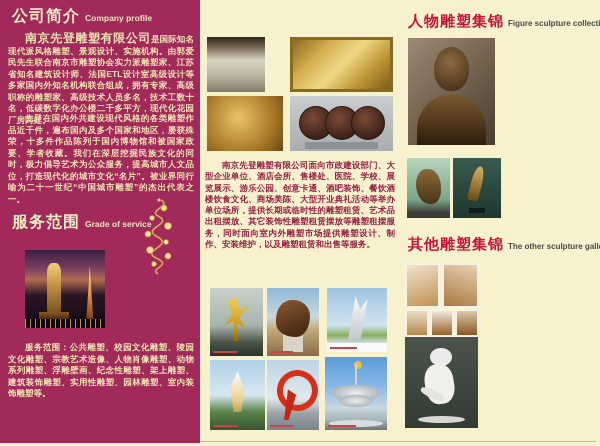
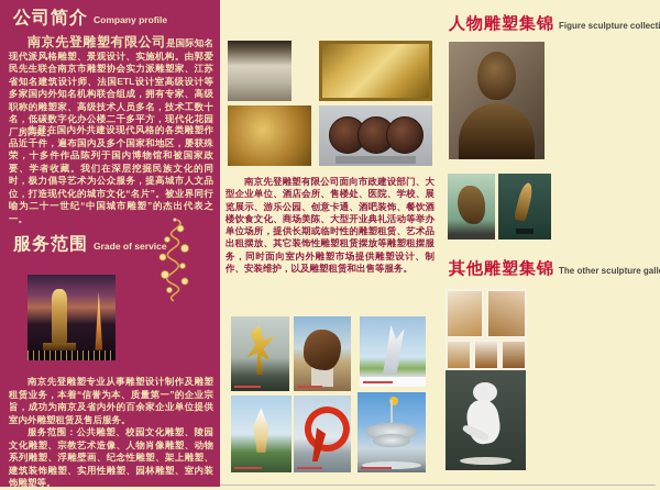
  公司简介 Company profile
  南京先登雕塑有限公司是国际知名现代派风格雕塑、景观设计、实施机构。由郭爱民先生联合南京市雕塑协会实力派雕塑家、江苏省知名建筑设计师、法国ETL设计室高级设计等多家国内外知名机构联合组成，拥有专家、高级职称的雕塑家、高级技术人员多名，技术工数十名，低碳数字化办公楼二千多平方，现代化花园厂房两处。
  先登在国内外共建设现代风格的各类雕塑作品近千件，遍布国内及多个国家和地区，屡获殊荣，十多件作品陈列于国内博物馆和被国家政要、学者收藏。我们在深层挖掘民族文化的同时，极力倡导艺术为公众服务，提高城市人文品位，打造现代化的城市文化“名片”。被业界同行喻为二十一世纪“中国城市雕塑”的杰出代表之一。
  服务范围 Grade of service
+ 南京先登雕塑专业从事雕塑设计制作及雕塑租赁业务，本着“信誉为本、质量第一”的企业宗旨，成功为南京及省内外的百余家企业单位提供室内外雕塑租赁及售后服务。
  服务范围：公共雕塑、校园文化雕塑、陵园文化雕塑、宗教艺术造像、人物肖像雕塑、动物系列雕塑、浮雕壁画、纪念性雕塑、架上雕塑、建筑装饰雕塑、实用性雕塑、园林雕塑、室内装饰雕塑等。
  南京先登雕塑有限公司面向市政建设部门、大型企业单位、酒店会所、售楼处、医院、学校、展览展示、游乐公园、创意卡通、酒吧装饰、餐饮酒楼饮食文化、商场美陈、大型开业典礼活动等举办单位场所，提供长期或临时性的雕塑租赁、艺术品出租摆放、其它装饰性雕塑租赁摆放等雕塑租摆服务，同时面向室内外雕塑市场提供雕塑设计、制作、安装维护，以及雕塑租赁和出售等服务。
  人物雕塑集锦 Figure sculpture collecti
  其他雕塑集锦 The other sculpture gall
